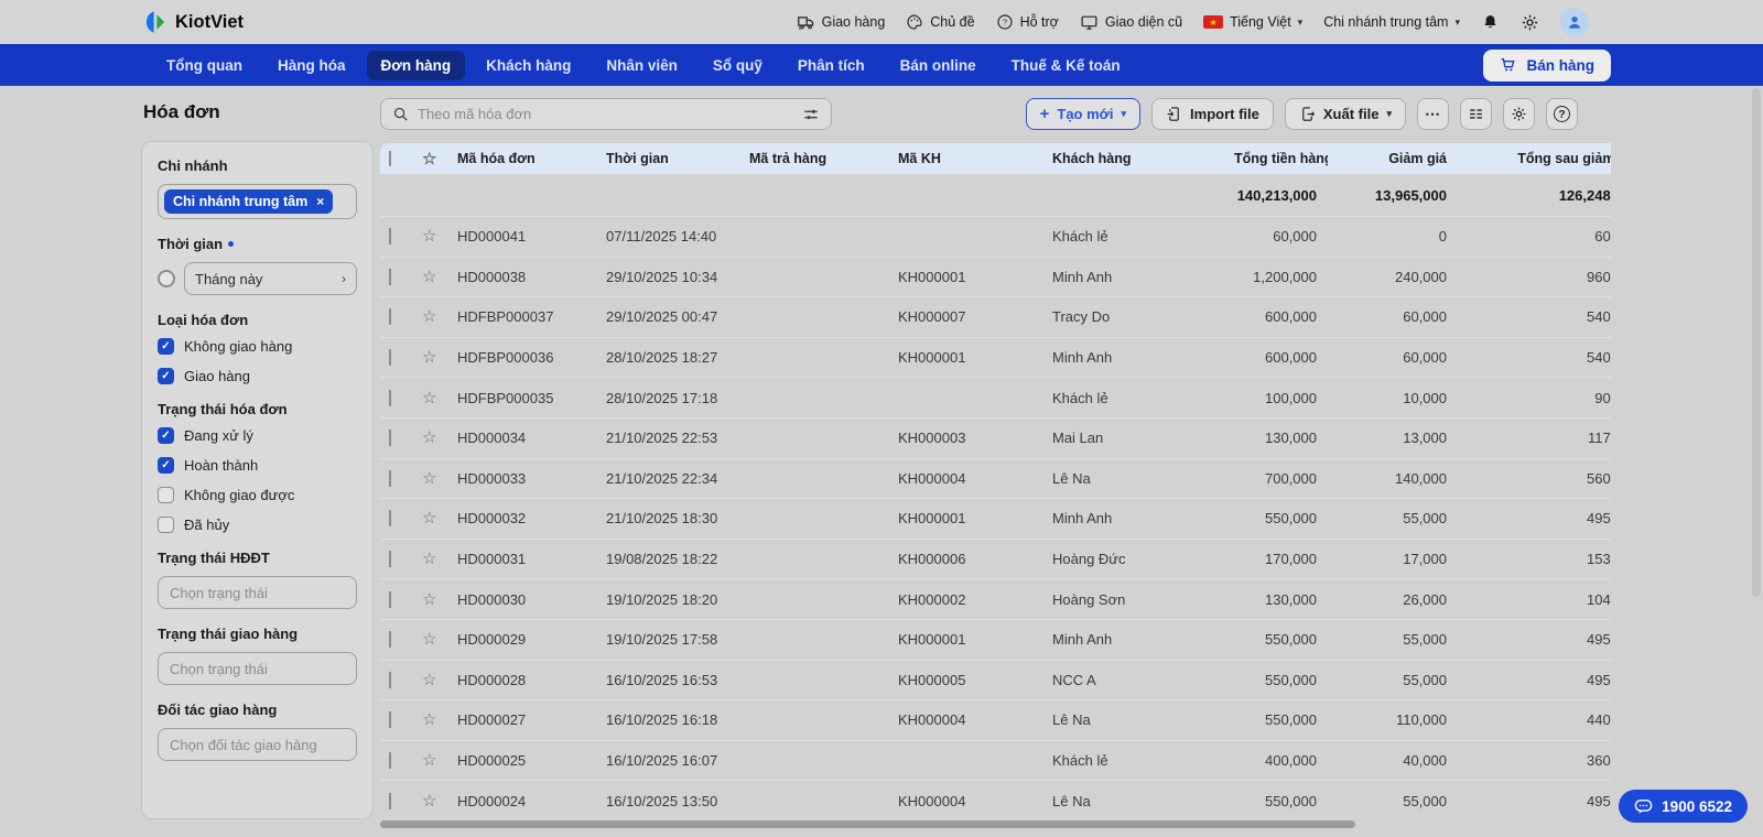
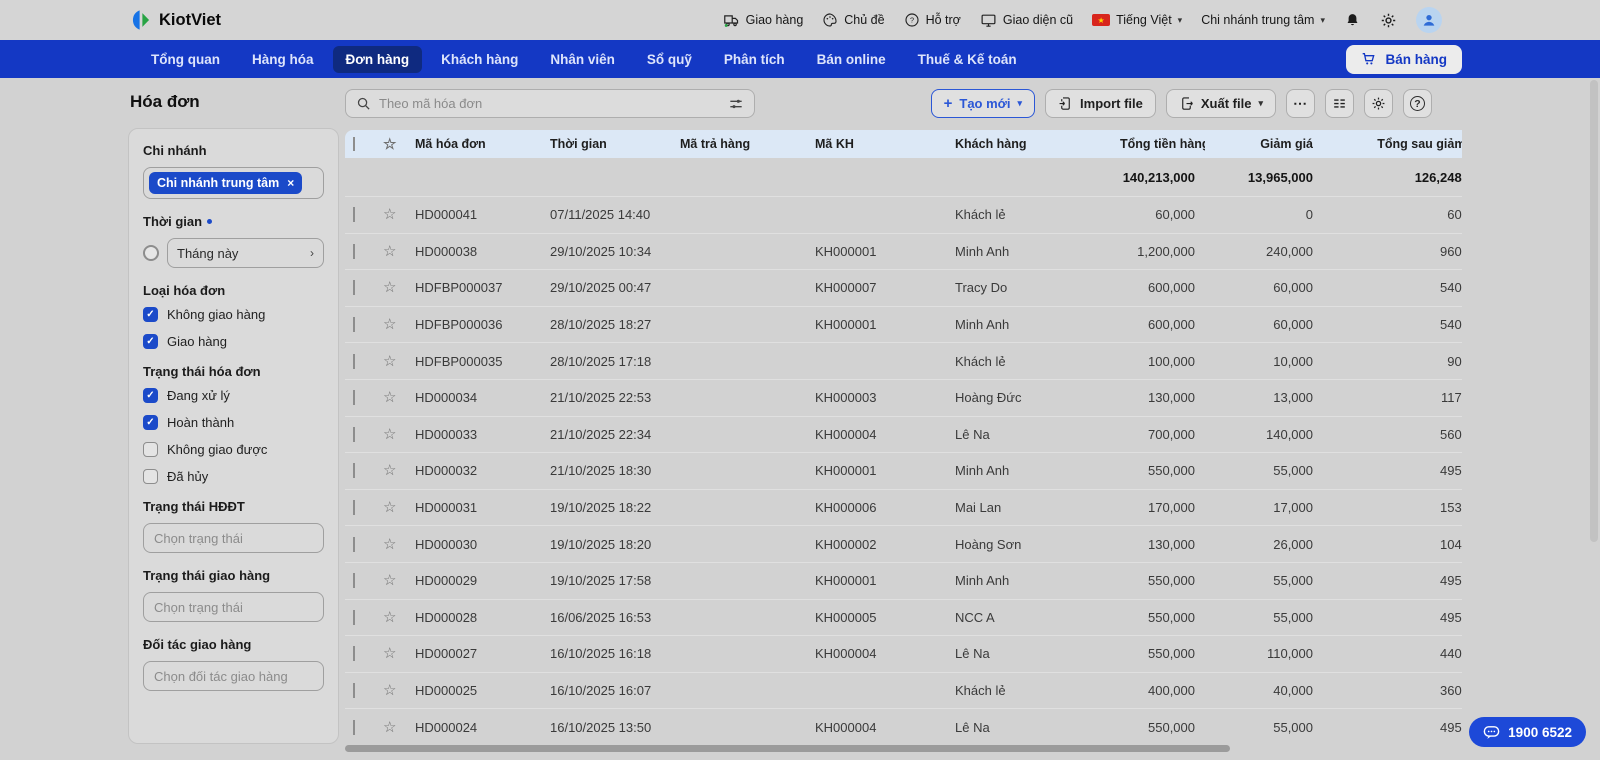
  KiotViet
  Giao hàng
  Chủ đề
  ?
  Hỗ trợ
  Giao diện cũ
  ★
  Tiếng Việt
  ▾
  Chi nhánh trung tâm
  ▾
  Tổng quan
  Hàng hóa
  Đơn hàng
  Khách hàng
  Nhân viên
  Sổ quỹ
  Phân tích
  Bán online
  Thuế & Kế toán
  Bán hàng
  Hóa đơn
  Chi nhánh
  Chi nhánh trung tâm
  ×
  Thời gian
  Tháng này
  ›
  Loại hóa đơn
  ✓
  Không giao hàng
  ✓
  Giao hàng
  Trạng thái hóa đơn
  ✓
  Đang xử lý
  ✓
  Hoàn thành
  Không giao được
  Đã hủy
  Trạng thái HĐĐT
  Chọn trạng thái
  Trạng thái giao hàng
  Chọn trạng thái
  Đối tác giao hàng
  Chọn đối tác giao hàng
  Theo mã hóa đơn
  +
  Tạo mới
  ▾
  Import file
  Xuất file
  ▾
  ⋯
  ?
  ☆
  Mã hóa đơn
  Thời gian
  Mã trả hàng
  Mã KH
  Khách hàng
  Tổng tiền hàn
  Giảm giá
  Tổng sau giảm
  140,213,000
  13,965,000
  ☆
  HD000041
  07/11/2025 14:40
  Khách lẻ
  60,000
  0
  ☆
  HD000038
  29/10/2025 10:34
  KH000001
  Minh Anh
  1,200,000
  240,000
  ☆
  HDFBP000037
  29/10/2025 00:47
  KH000007
  Tracy Do
  600,000
  60,000
  ☆
  HDFBP000036
  28/10/2025 18:27
  KH000001
  Minh Anh
  600,000
  60,000
  ☆
  HDFBP000035
  28/10/2025 17:18
  Khách lẻ
  100,000
  10,000
  ☆
  HD000034
  21/10/2025 22:53
  KH000003
- Mai Lan
+ Hoàng Đức
  130,000
  13,000
  ☆
  HD000033
  21/10/2025 22:34
  KH000004
  Lê Na
  700,000
  140,000
  ☆
  HD000032
  21/10/2025 18:30
  KH000001
  Minh Anh
  550,000
  55,000
  ☆
  HD000031
- 19/08/2025 18:22
+ 19/10/2025 18:22
  KH000006
- Hoàng Đức
+ Mai Lan
  170,000
  17,000
  ☆
  HD000030
  19/10/2025 18:20
  KH000002
  Hoàng Sơn
  130,000
  26,000
  ☆
  HD000029
  19/10/2025 17:58
  KH000001
  Minh Anh
  550,000
  55,000
  ☆
  HD000028
- 16/10/2025 16:53
+ 16/06/2025 16:53
  KH000005
  NCC A
  550,000
  55,000
  ☆
  HD000027
  16/10/2025 16:18
  KH000004
  Lê Na
  550,000
  110,000
  ☆
  HD000025
  16/10/2025 16:07
  Khách lẻ
  400,000
  40,000
  ☆
  HD000024
  16/10/2025 13:50
  KH000004
  Lê Na
  550,000
  55,000
  1900 6522
